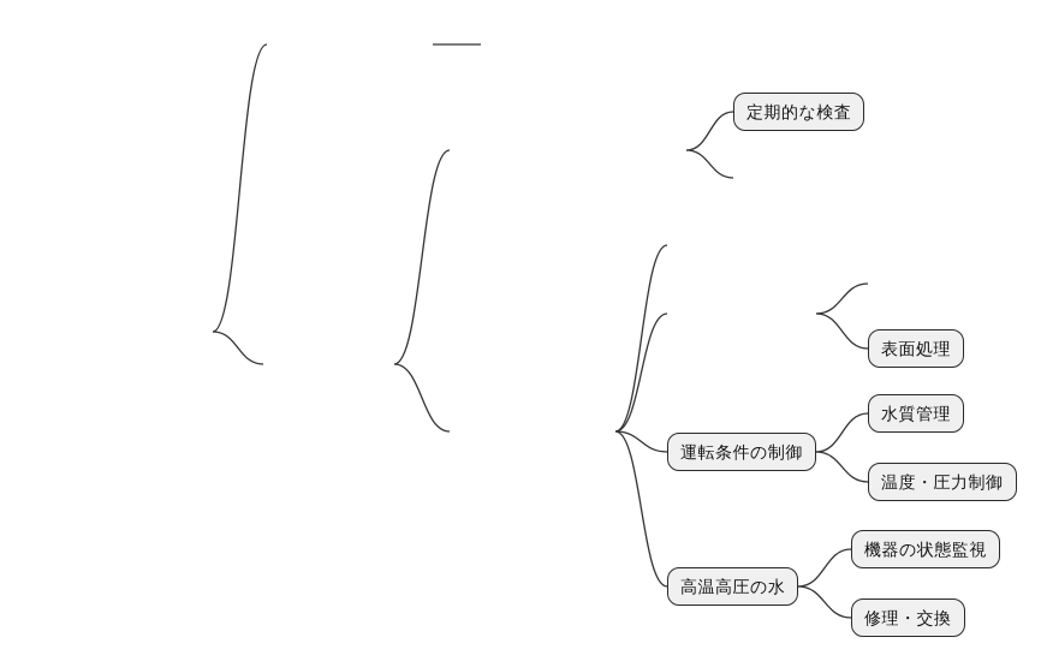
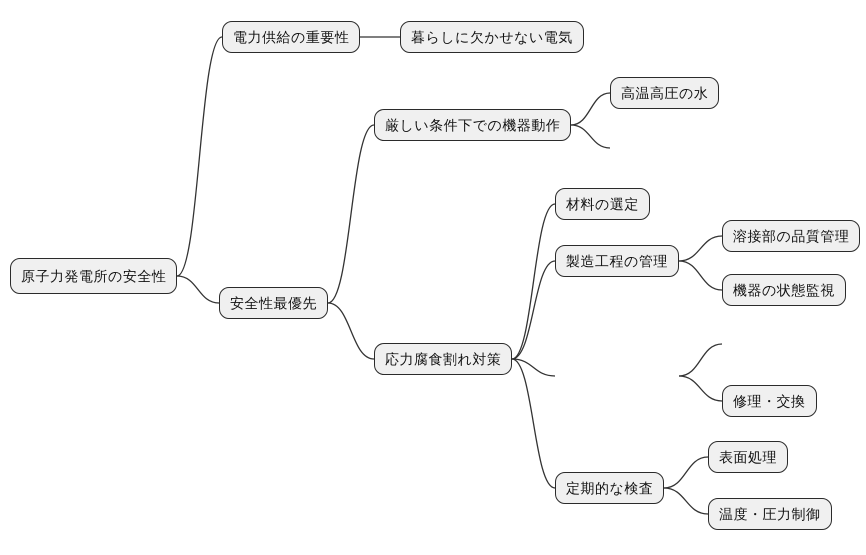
+ 原子力発電所の安全性
+ 電力供給の重要性
+ 暮らしに欠かせない電気
+ 安全性最優先
+ 厳しい条件下での機器動作
- 定期的な検査
+ 高温高圧の水
+ 応力腐食割れ対策
+ 材料の選定
+ 製造工程の管理
+ 溶接部の品質管理
- 表面処理
+ 機器の状態監視
- 運転条件の制御
- 水質管理
- 温度・圧力制御
+ 修理・交換
- 高温高圧の水
+ 定期的な検査
- 機器の状態監視
+ 表面処理
- 修理・交換
+ 温度・圧力制御
